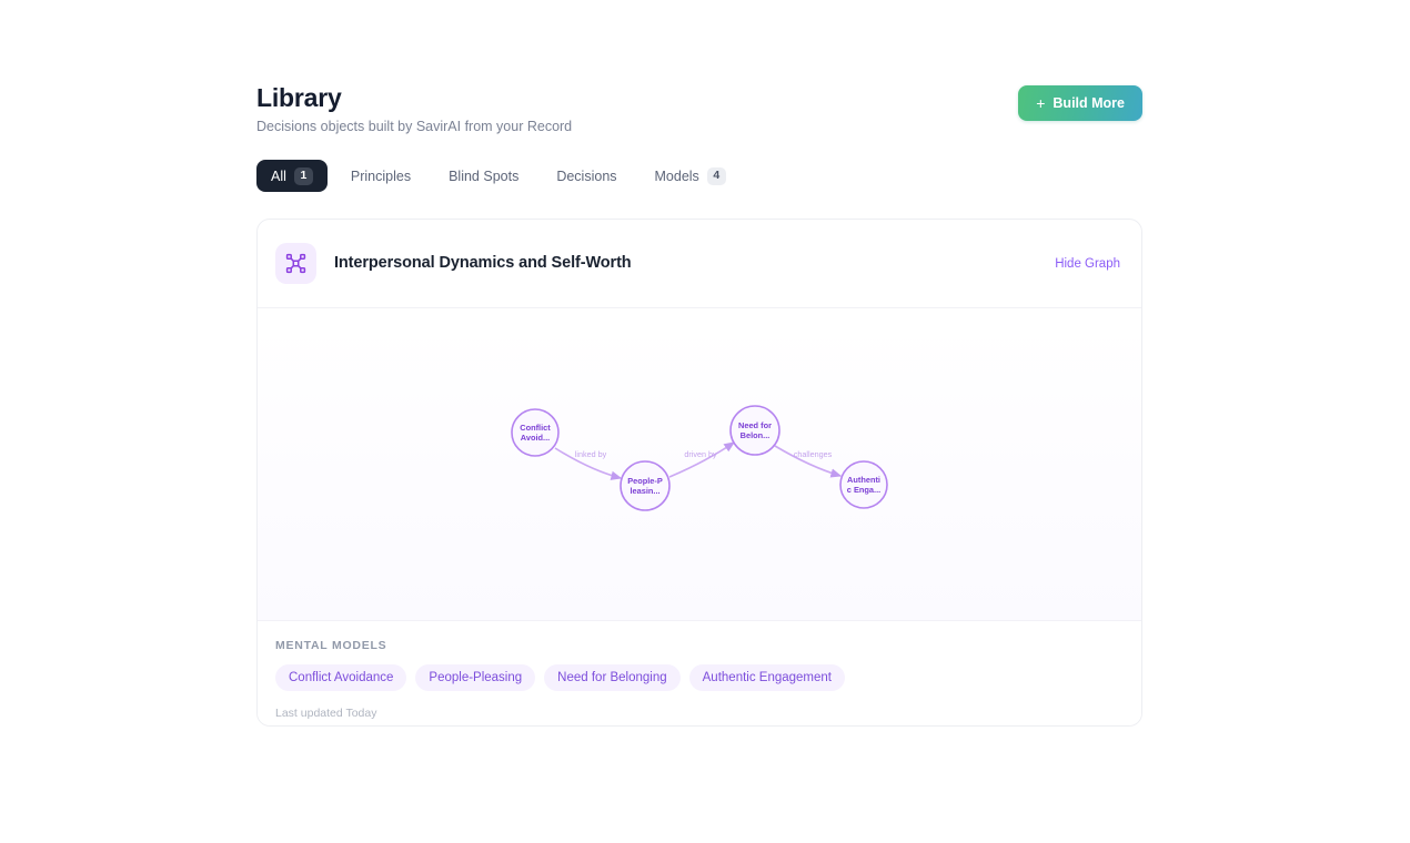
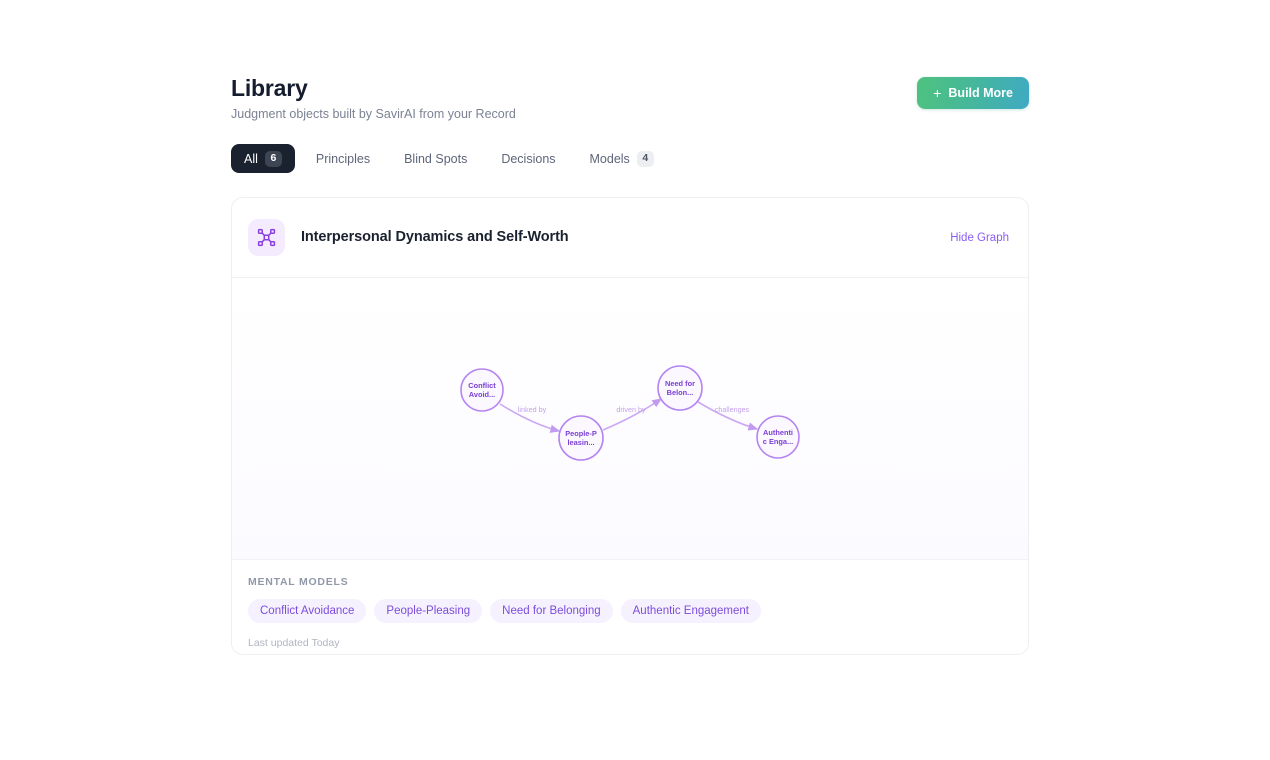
  Library
- Decisions objects built by SavirAI from your Record
+ Judgment objects built by SavirAI from your Record
  +
  Build More
  All
- 1
+ 6
  Principles
  Blind Spots
  Decisions
  Models
  4
  Interpersonal Dynamics and Self-Worth
  Hide Graph
  linked by
  driven by
  challenges
  Conflict
  Avoid...
  People-P
  leasin...
  Need for
  Belon...
  Authenti
  c Enga...
  MENTAL MODELS
  Conflict Avoidance
  People-Pleasing
  Need for Belonging
  Authentic Engagement
  Last updated Today
